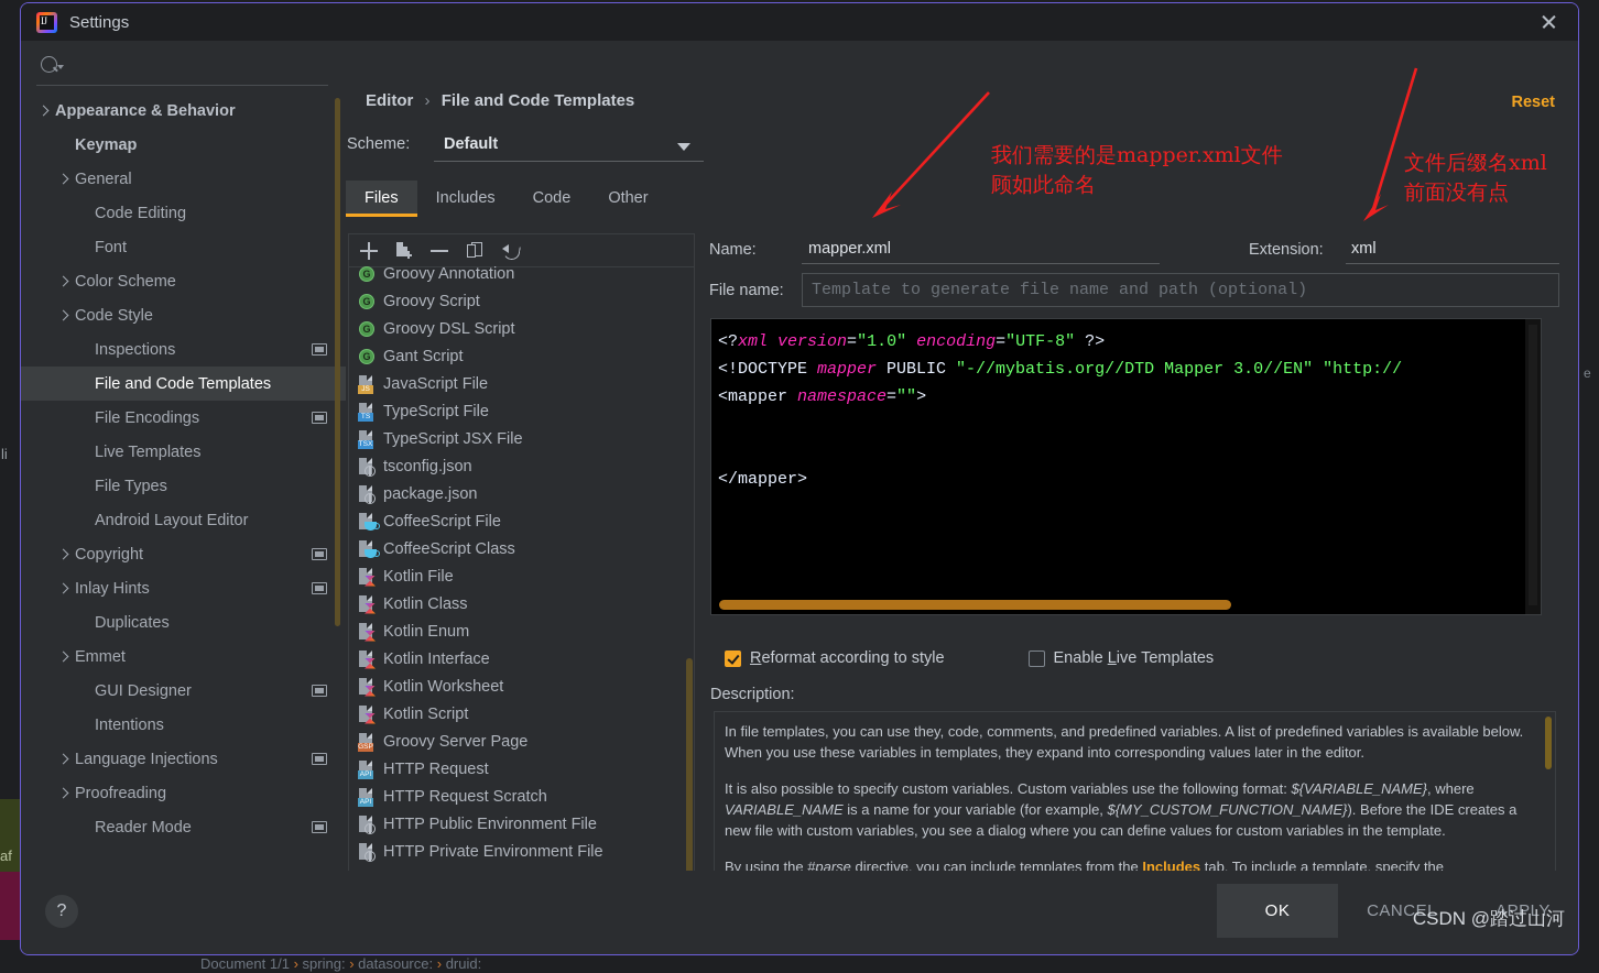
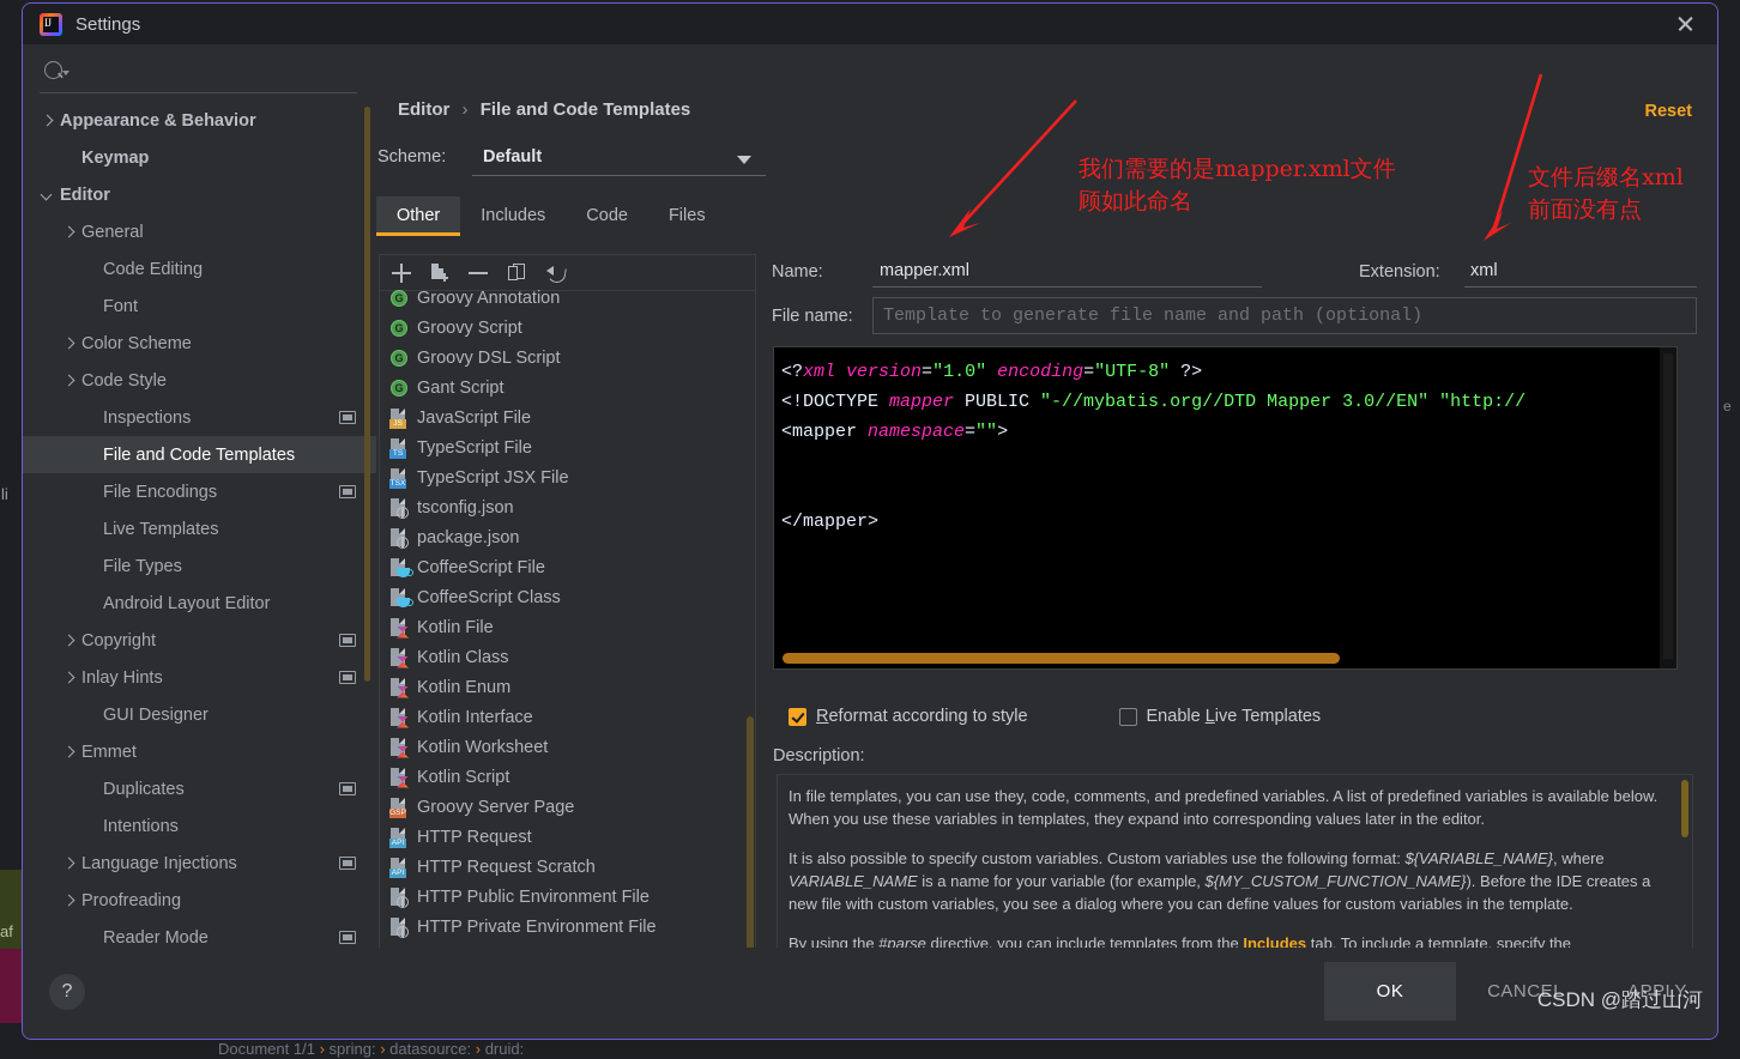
  li
  af
  e
  Document 1/1 › spring: › datasource: › druid:
  IJ
  Settings
  Appearance & Behavior
  Keymap
+ Editor
  General
  Code Editing
  Font
  Color Scheme
  Code Style
  Inspections
  File and Code Templates
  File Encodings
  Live Templates
  File Types
  Android Layout Editor
  Copyright
  Inlay Hints
- Duplicates
+ GUI Designer
  Emmet
- GUI Designer
+ Duplicates
  Intentions
  Language Injections
  Proofreading
  Reader Mode
  Editor › File and Code Templates
  Reset
  Scheme:
  Default
- Files
+ Other
  Includes
  Code
- Other
+ Files
  G
  Groovy Annotation
  G
  Groovy Script
  G
  Groovy DSL Script
  G
  Gant Script
  JavaScript File
  TypeScript File
  TypeScript JSX File
  tsconfig.json
  package.json
  CoffeeScript File
  CoffeeScript Class
  Kotlin File
  Kotlin Class
  Kotlin Enum
  Kotlin Interface
  Kotlin Worksheet
  Kotlin Script
  Groovy Server Page
  HTTP Request
  HTTP Request Scratch
  HTTP Public Environment File
  HTTP Private Environment File
  Name:
  mapper.xml
  Extension:
  xml
  File name:
  Template to generate file name and path (optional)
  <?xml version="1.0" encoding="UTF-8" ?> <!DOCTYPE mapper PUBLIC "-//mybatis.org//DTD Mapper 3.0//EN" "http:// <mapper namespace=""> </mapper>
  Reformat according to style
  Enable Live Templates
  Description:
  In file templates, you can use they, code, comments, and predefined variables. A list of predefined variables is available below. When you use these variables in templates, they expand into corresponding values later in the editor.
  It is also possible to specify custom variables. Custom variables use the following format: ${VARIABLE_NAME}, where VARIABLE_NAME is a name for your variable (for example, ${MY_CUSTOM_FUNCTION_NAME}). Before the IDE creates a new file with custom variables, you see a dialog where you can define values for custom variables in the template.
  By using the #parse directive, you can include templates from the Includes tab. To include a template, specify the
  ?
  OK
  CANCEL
  APPLY
  CSDN @踏过山河
  我们需要的是mapper.xml文件
  顾如此命名
  文件后缀名xml
  前面没有点
